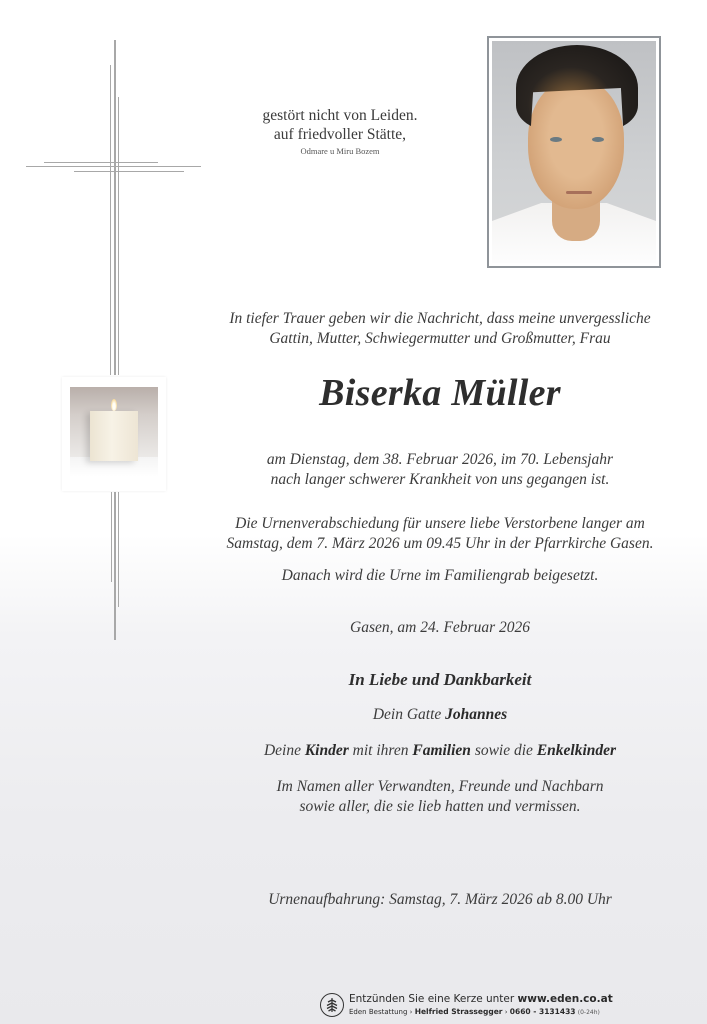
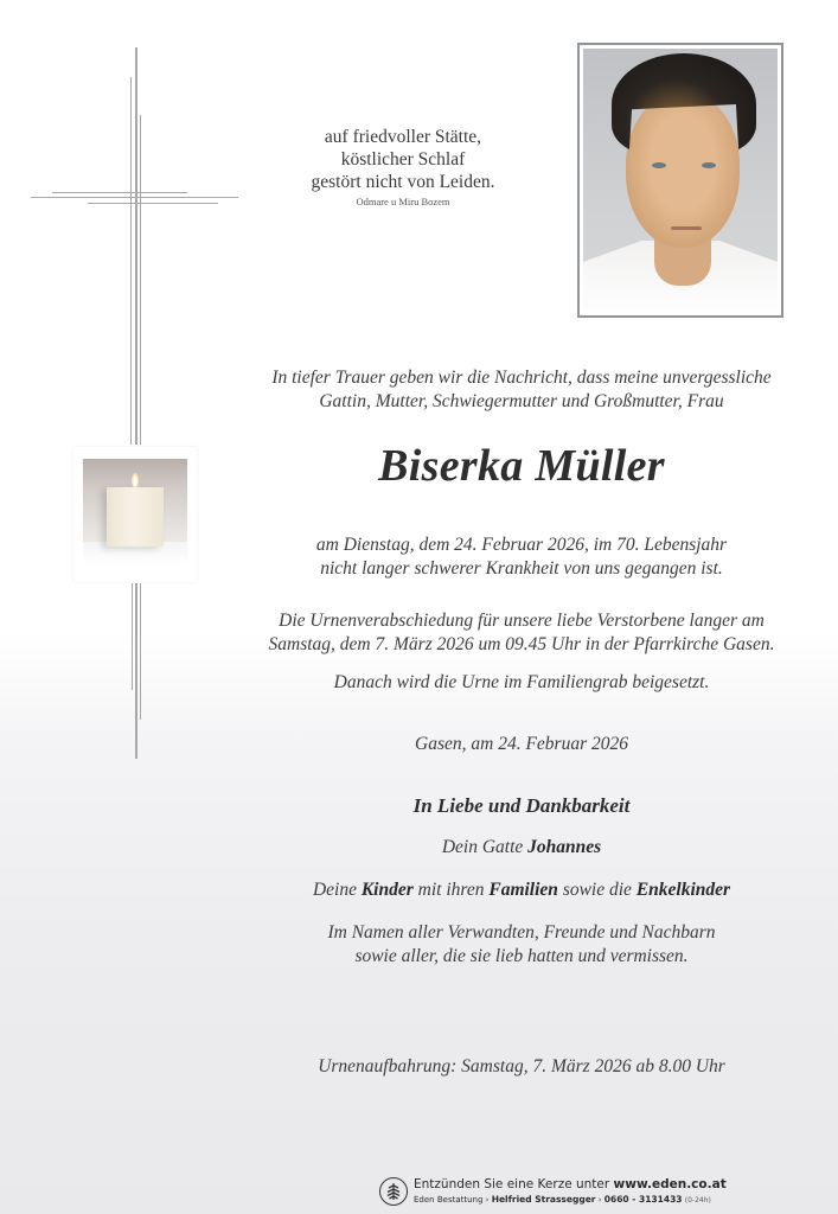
- gestört nicht von Leiden.
+ auf friedvoller Stätte,
+ köstlicher Schlaf
- auf friedvoller Stätte,
+ gestört nicht von Leiden.
  Odmare u Miru Bozem
  In tiefer Trauer geben wir die Nachricht, dass meine unvergessliche
  Gattin, Mutter, Schwiegermutter und Großmutter, Frau
  Biserka Müller
- am Dienstag, dem 38. Februar 2026, im 70. Lebensjahr
+ am Dienstag, dem 24. Februar 2026, im 70. Lebensjahr
- nach langer schwerer Krankheit von uns gegangen ist.
+ nicht langer schwerer Krankheit von uns gegangen ist.
  Die Urnenverabschiedung für unsere liebe Verstorbene langer am
  Samstag, dem 7. März 2026 um 09.45 Uhr in der Pfarrkirche Gasen.
  Danach wird die Urne im Familiengrab beigesetzt.
  Gasen, am 24. Februar 2026
  In Liebe und Dankbarkeit
  Dein Gatte Johannes
  Deine Kinder mit ihren Familien sowie die Enkelkinder
  Im Namen aller Verwandten, Freunde und Nachbarn
  sowie aller, die sie lieb hatten und vermissen.
  Urnenaufbahrung: Samstag, 7. März 2026 ab 8.00 Uhr
  Entzünden Sie eine Kerze unter www.eden.co.at
  Eden Bestattung › Helfried Strassegger › 0660 - 3131433
